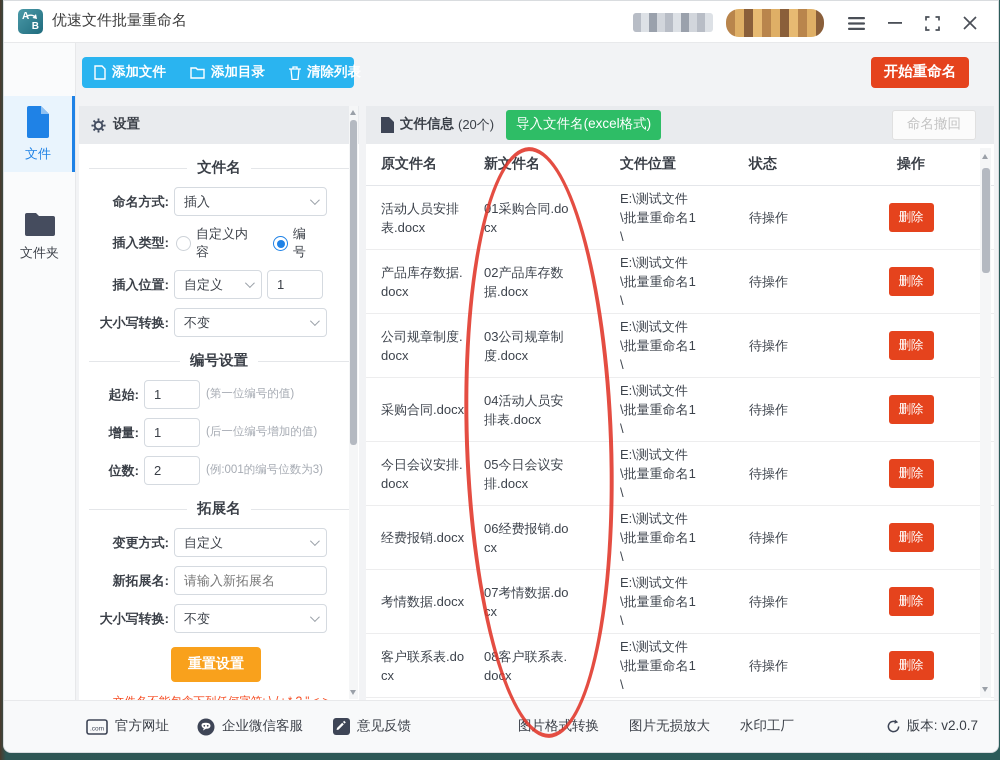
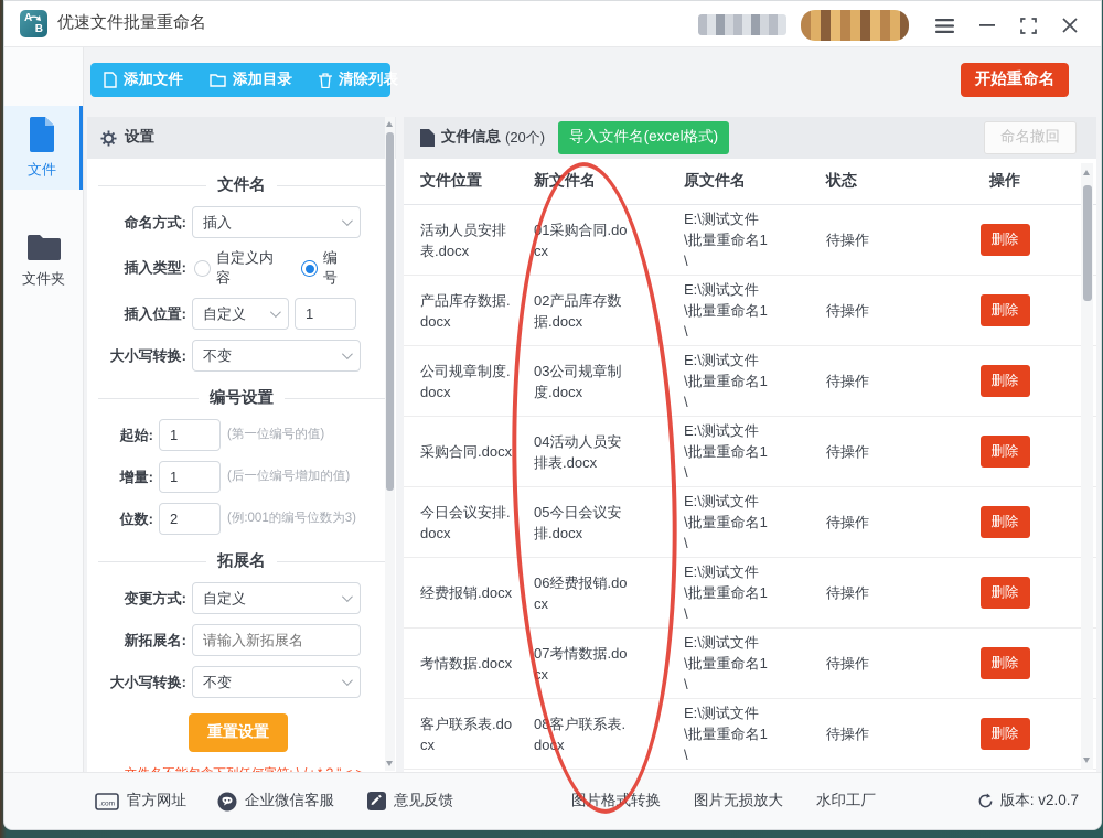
  B
  优速文件批量重命名
  文件
  文件夹
  添加文件
  添加目录
  清除列表
  开始重命名
  设置
  文件名
  命名方式:
  插入
  插入类型:
  自定义内容
  编号
  插入位置:
  自定义
  1
  大小写转换:
  不变
  编号设置
  起始:
  1
  (第一位编号的值)
  增量:
  1
  (后一位编号增加的值)
  位数:
  2
  (例:001的编号位数为3)
  拓展名
  变更方式:
  自定义
  新拓展名:
  请输入新拓展名
  大小写转换:
  不变
  重置设置
  文件信息
  (20个)
  导入文件名(excel格式)
  命名撤回
- 原文件名
+ 文件位置
  新文件名
- 文件位置
+ 原文件名
  状态
  操作
  活动人员安排表.docx
  01采购合同.docx
  E:\测试文件
  \批量重命名1
  \
  待操作
  删除
  产品库存数据.docx
  02产品库存数据.docx
  E:\测试文件
  \批量重命名1
  \
  待操作
  删除
  公司规章制度.docx
  03公司规章制度.docx
  E:\测试文件
  \批量重命名1
  \
  待操作
  删除
  采购合同.docx
  04活动人员安排表.docx
  E:\测试文件
  \批量重命名1
  \
  待操作
  删除
  今日会议安排.docx
  05今日会议安排.docx
  E:\测试文件
  \批量重命名1
  \
  待操作
  删除
  经费报销.docx
  06经费报销.docx
  E:\测试文件
  \批量重命名1
  \
  待操作
  删除
  考情数据.docx
  07考情数据.docx
  E:\测试文件
  \批量重命名1
  \
  待操作
  删除
  客户联系表.docx
  08客户联系表.docx
  E:\测试文件
  \批量重命名1
  \
  待操作
  删除
  官方网址
  企业微信客服
  意见反馈
  图片格式转换
  图片无损放大
  水印工厂
  版本: v2.0.7
